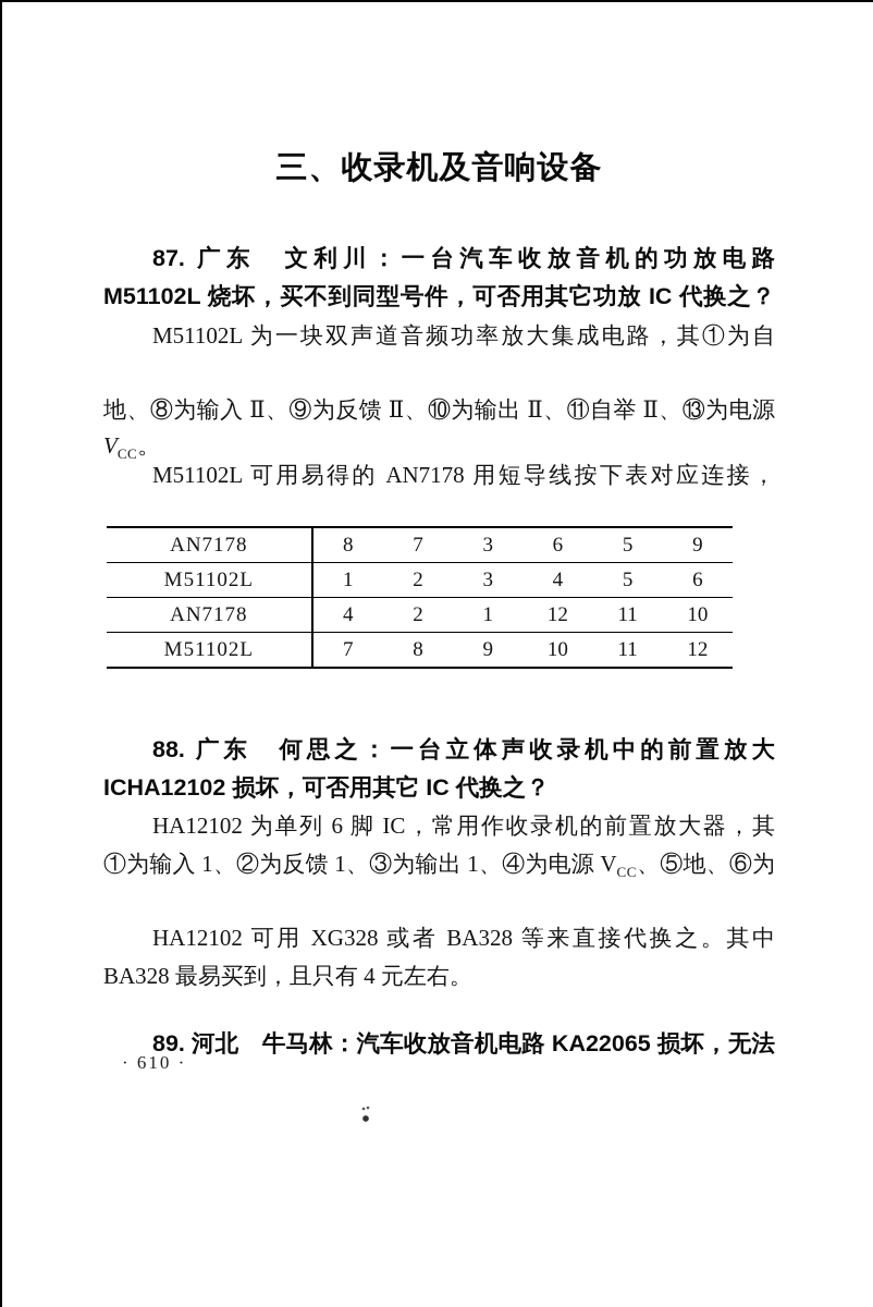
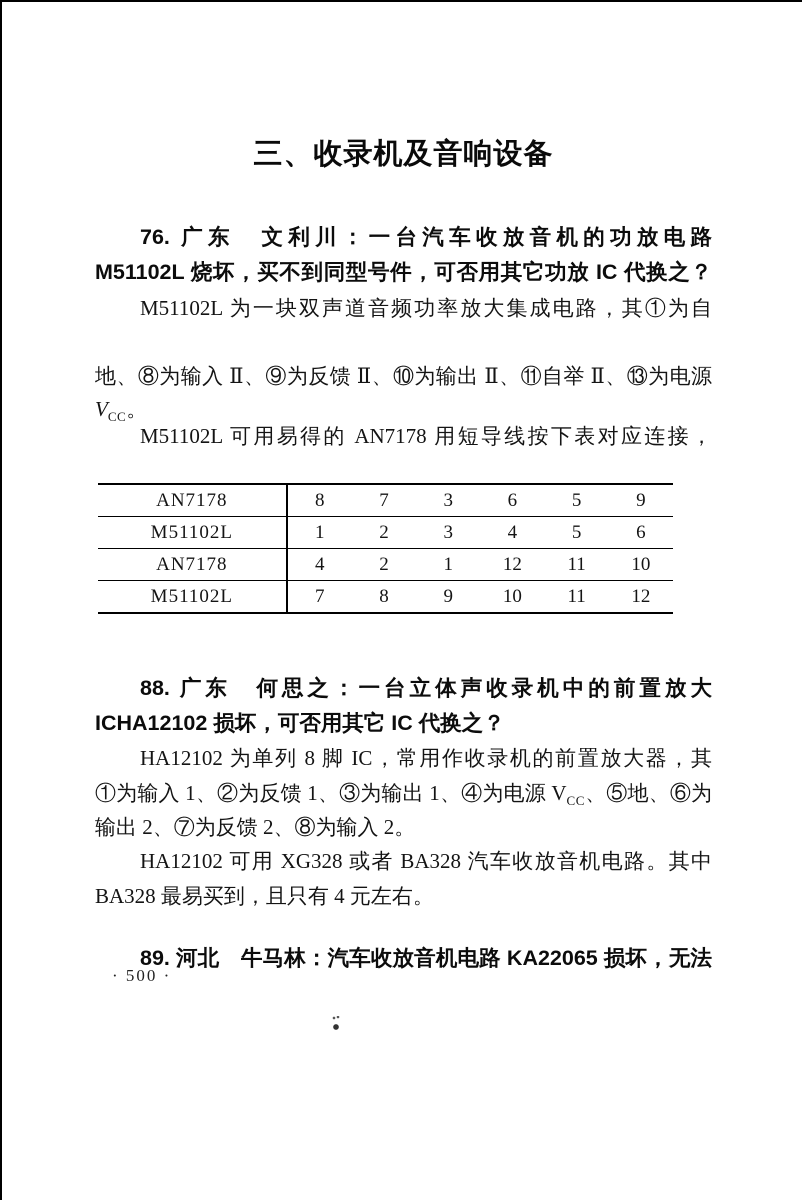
  三、收录机及音响设备
- 87. 广东 文利川：一台汽车收放音机的功放电路
+ 76. 广东 文利川：一台汽车收放音机的功放电路
  M51102L 烧坏，买不到同型号件，可否用其它功放 IC 代换之？
  M51102L 为一块双声道音频功率放大集成电路，其①为自
  地、⑧为输入 Ⅱ、⑨为反馈 Ⅱ、⑩为输出 Ⅱ、⑪自举 Ⅱ、⑬为电源
  VCC。
  M51102L 可用易得的 AN7178 用短导线按下表对应连接，
  AN7178	8	7	3	6	5	9
  M51102L	1	2	3	4	5	6
  AN7178	4	2	1	12	11	10
  M51102L	7	8	9	10	11	12
  88. 广东 何思之：一台立体声收录机中的前置放大
  ICHA12102 损坏，可否用其它 IC 代换之？
- HA12102 为单列 6 脚 IC，常用作收录机的前置放大器，其
+ HA12102 为单列 8 脚 IC，常用作收录机的前置放大器，其
  ①为输入 1、②为反馈 1、③为输出 1、④为电源 VCC、⑤地、⑥为
+ 输出 2、⑦为反馈 2、⑧为输入 2。
- HA12102 可用 XG328 或者 BA328 等来直接代换之。其中
+ HA12102 可用 XG328 或者 BA328 汽车收放音机电路。其中
  BA328 最易买到，且只有 4 元左右。
  89. 河北 牛马林：汽车收放音机电路 KA22065 损坏，无法
- · 610 ·
+ · 500 ·
